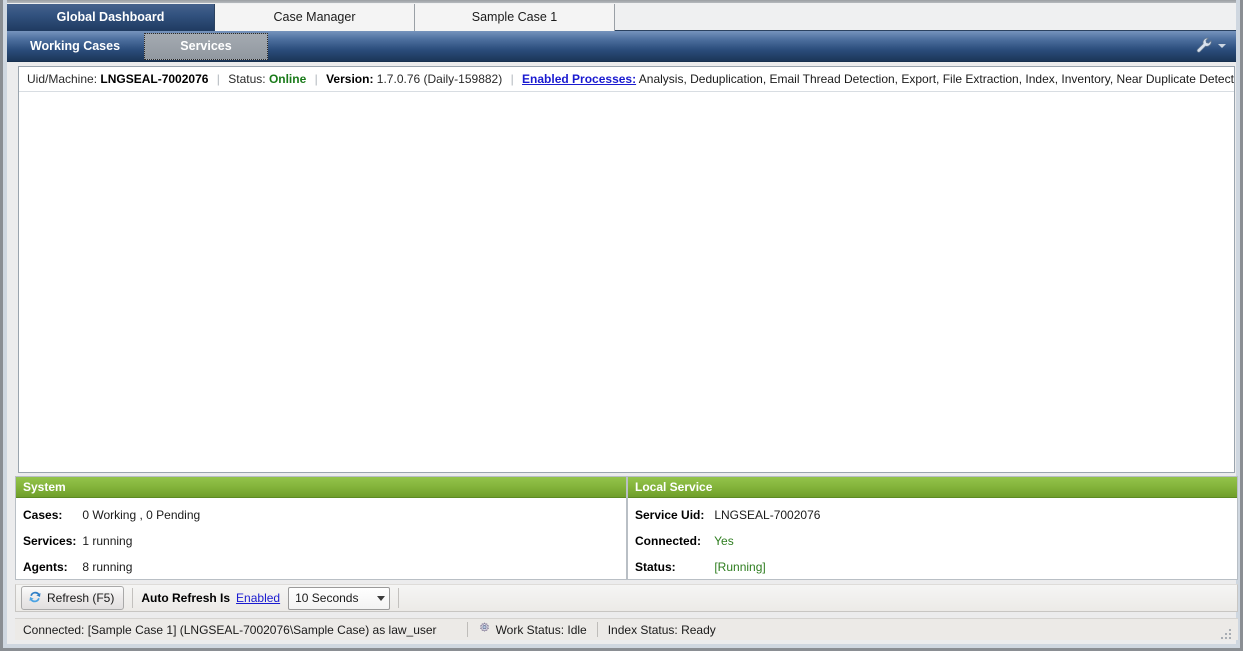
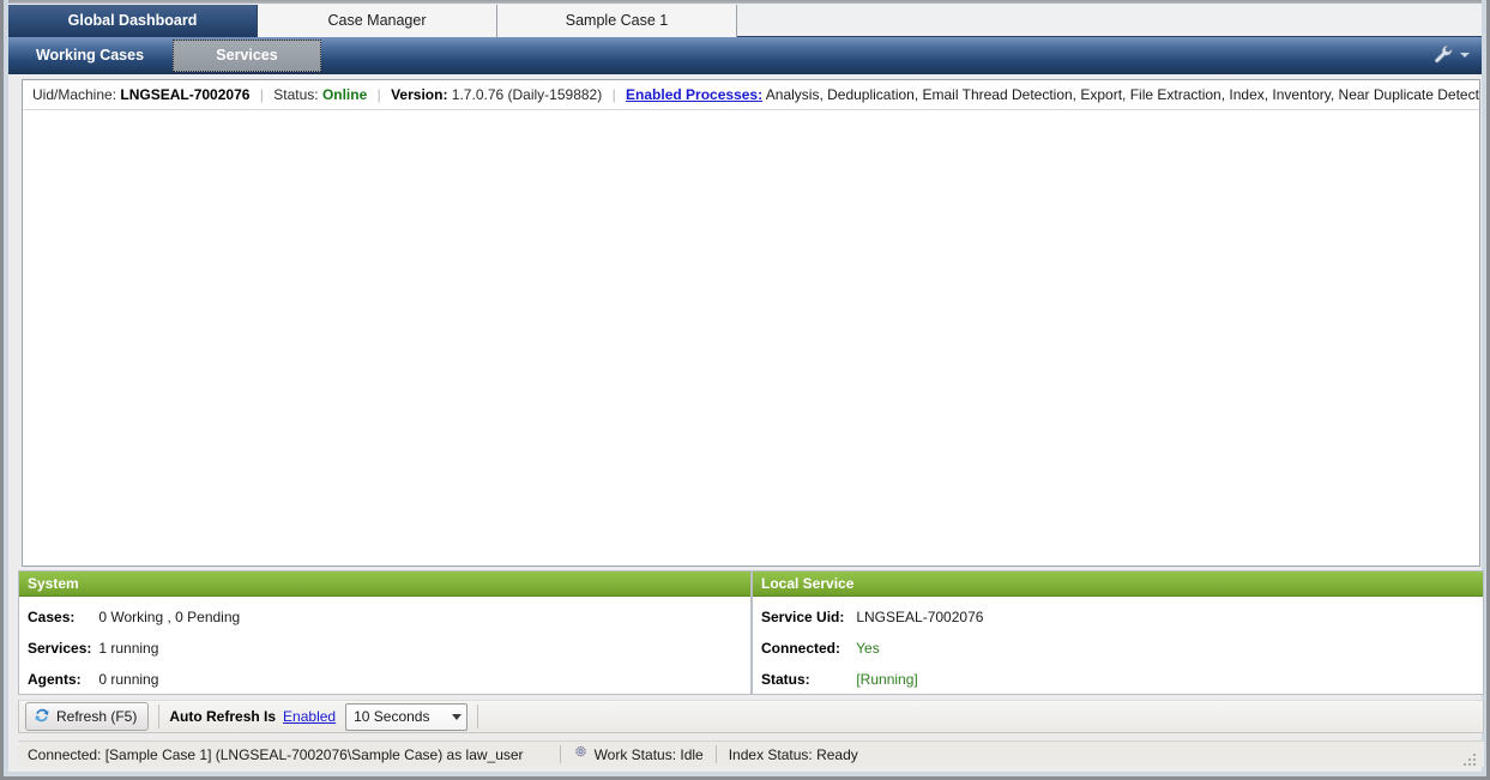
  Global Dashboard
  Case Manager
  Sample Case 1
  Working Cases
  Services
  Uid/Machine: LNGSEAL-7002076 | Status: Online | Version: 1.7.0.76 (Daily-159882) | Enabled Processes: Analysis, Deduplication, Email Thread Detection, Export, File Extraction, Index, Inventory, Near Duplicate Detect
  System
  Cases: 0 Working , 0 Pending
  Services: 1 running
- Agents: 8 running
+ Agents: 0 running
  Local Service
  Service Uid: LNGSEAL-7002076
  Connected: Yes
  Status: [Running]
  Refresh (F5)
  Auto Refresh Is
  Enabled
  10 Seconds
  Connected: [Sample Case 1] (LNGSEAL-7002076\Sample Case) as law_user
  Work Status: Idle
  Index Status: Ready
